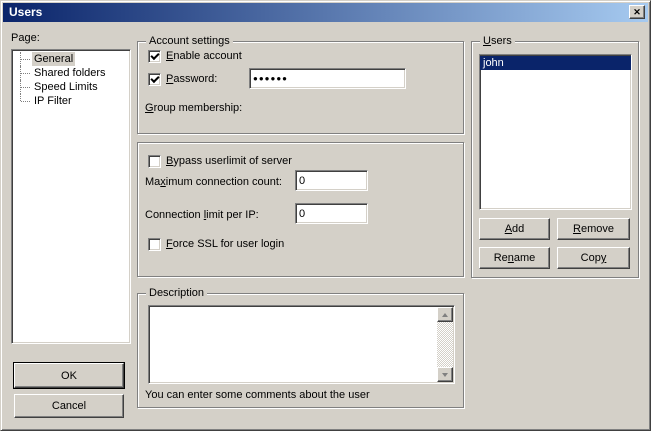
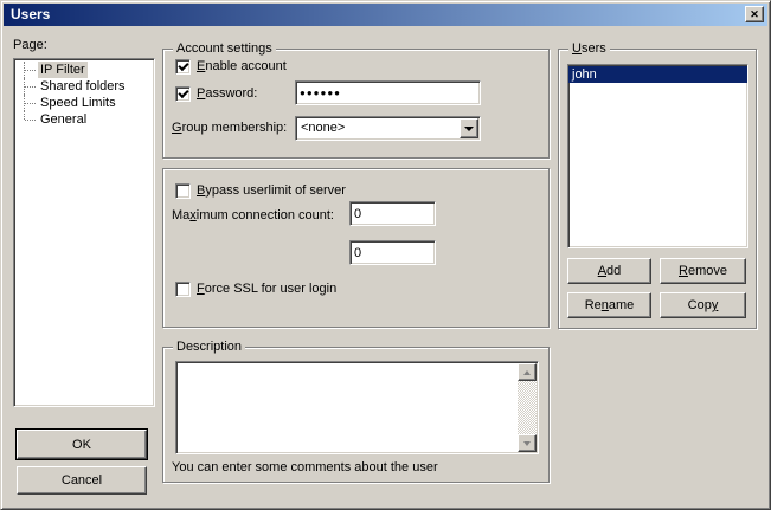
  Users
  ✕
  Page:
- General
+ IP Filter
  Shared folders
  Speed Limits
- IP Filter
+ General
  OK
  Cancel
  Account settings
  Enable account
  Password:
  ●●●●●●
  Group membership:
+ <none>
  Bypass userlimit of server
  Maximum connection count:
  0
- Connection limit per IP:
  0
  Force SSL for user login
  Description
  You can enter some comments about the user
  Users
  john
  Add
  Remove
  Rename
  Copy
